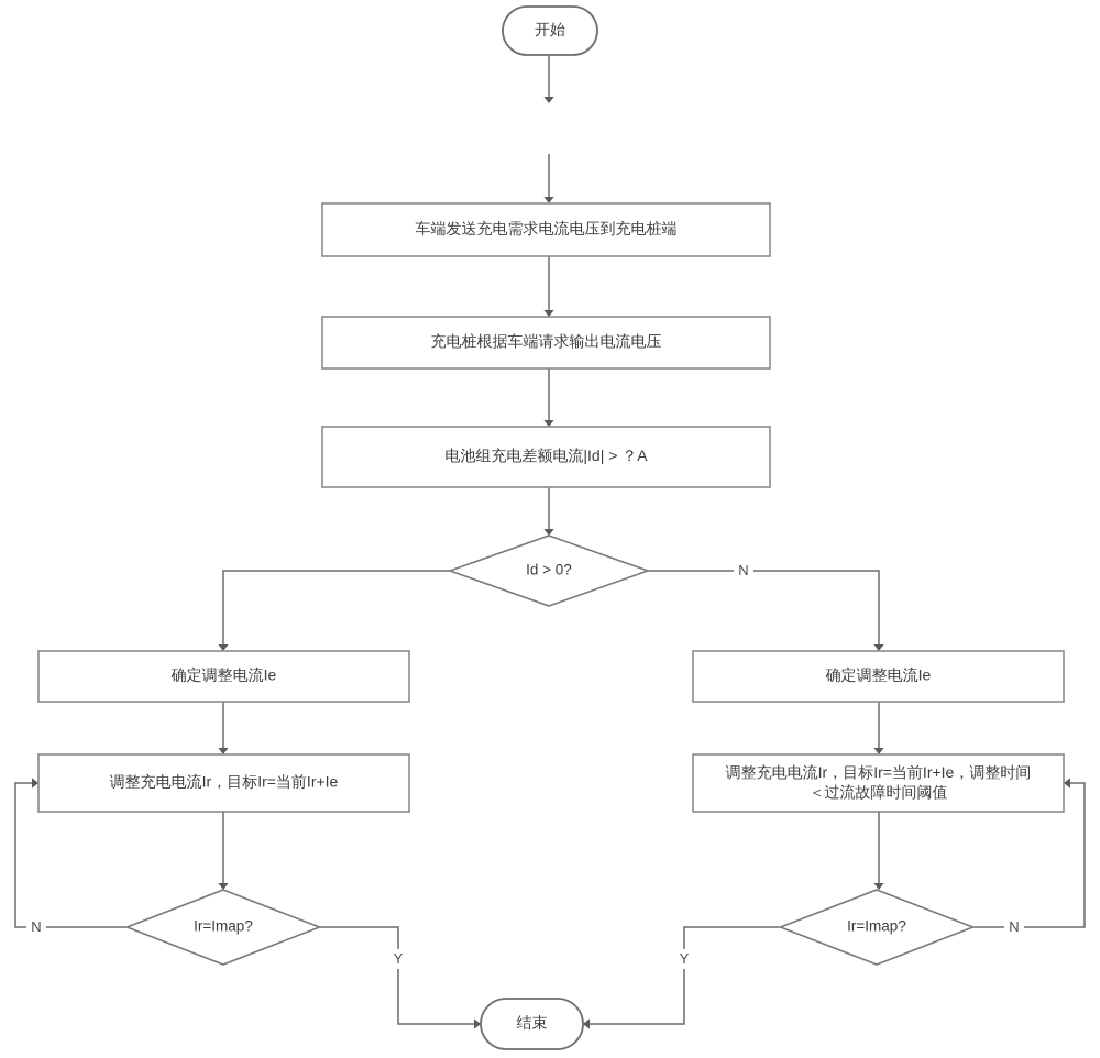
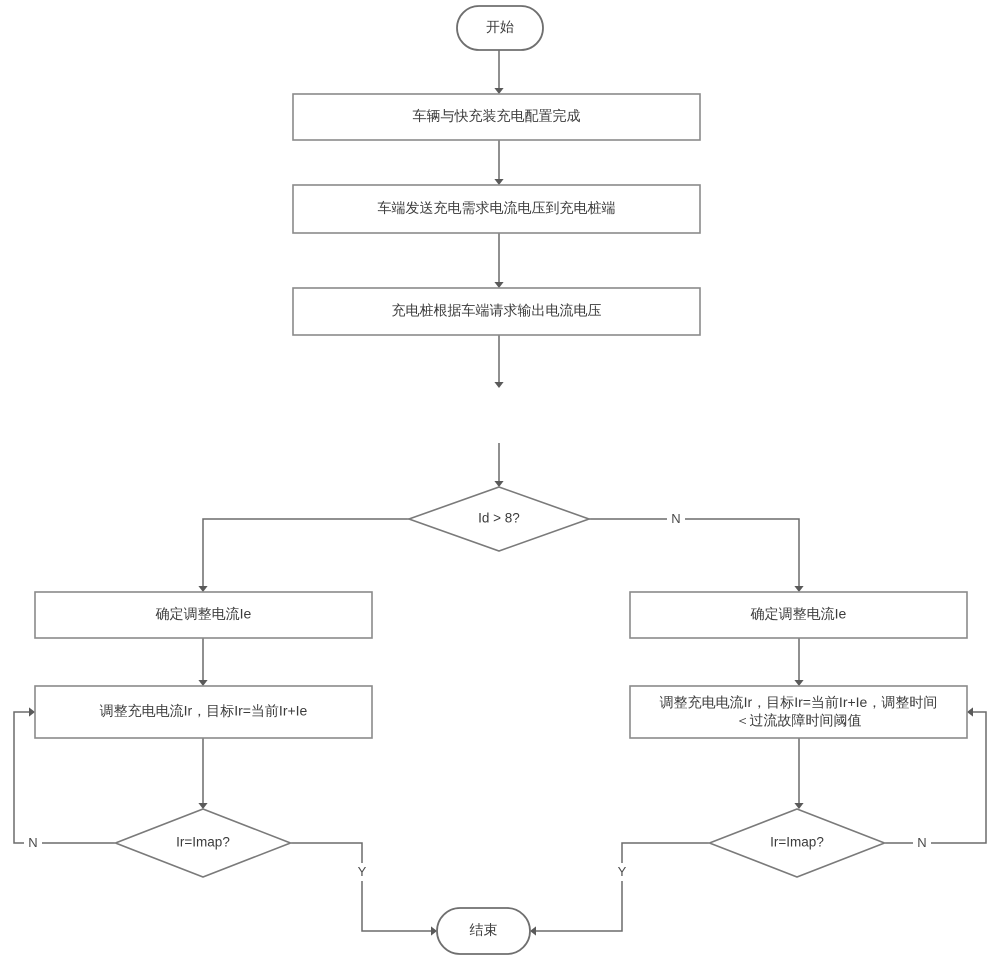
  N
  N
  Y
  N
  Y
  开始
+ 车辆与快充装充电配置完成
  车端发送充电需求电流电压到充电桩端
  充电桩根据车端请求输出电流电压
- 电池组充电差额电流|Id| > ？A
- Id > 0?
+ Id > 8?
  确定调整电流Ie
  调整充电电流Ir，目标Ir=当前Ir+Ie
  Ir=Imap?
  确定调整电流Ie
  调整充电电流Ir，目标Ir=当前Ir+Ie，调整时间＜过流故障时间阈值
  Ir=Imap?
  结束
